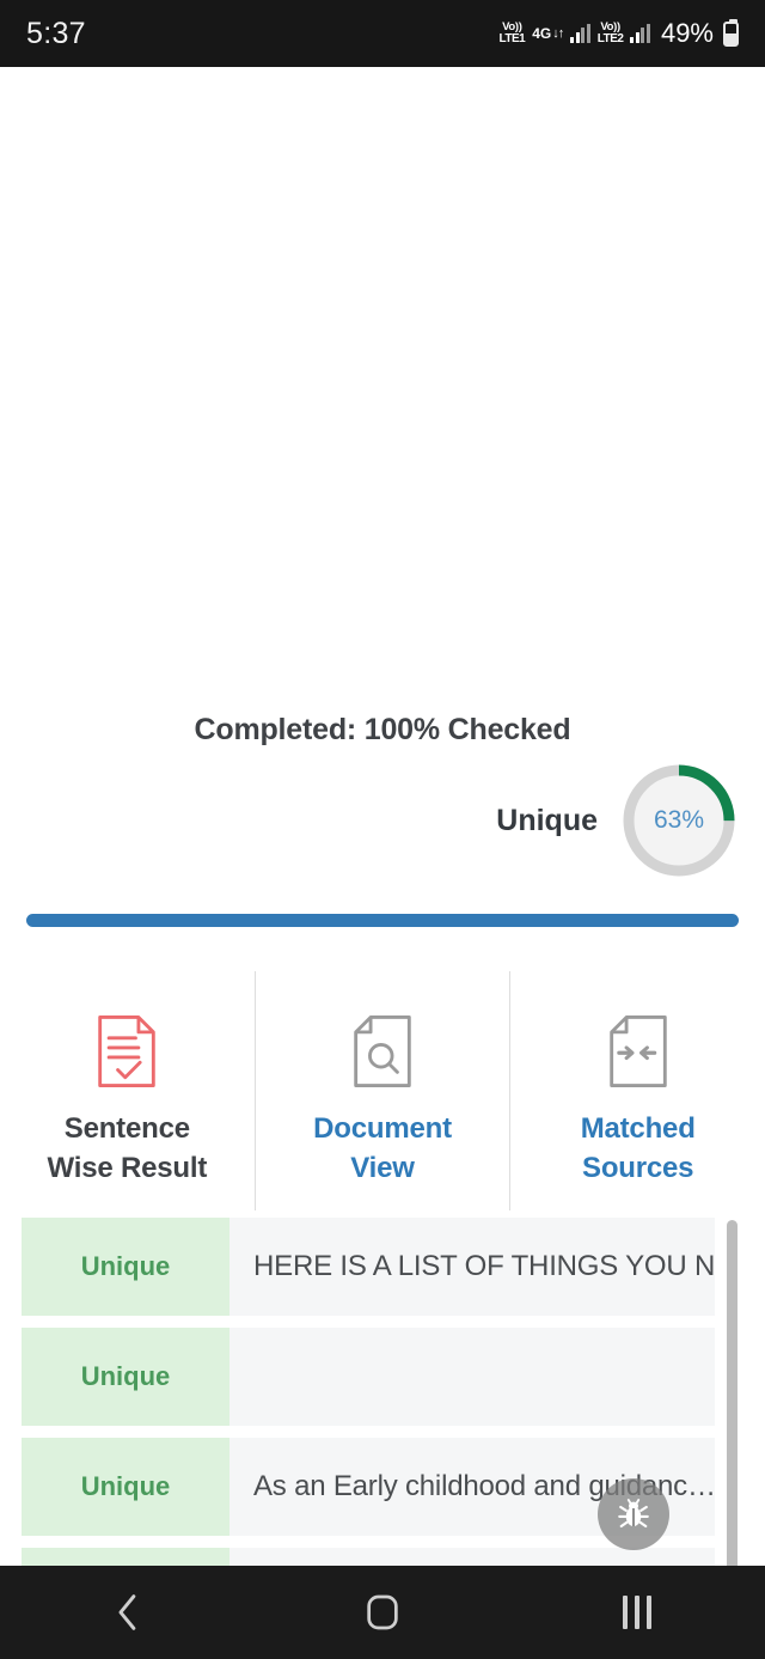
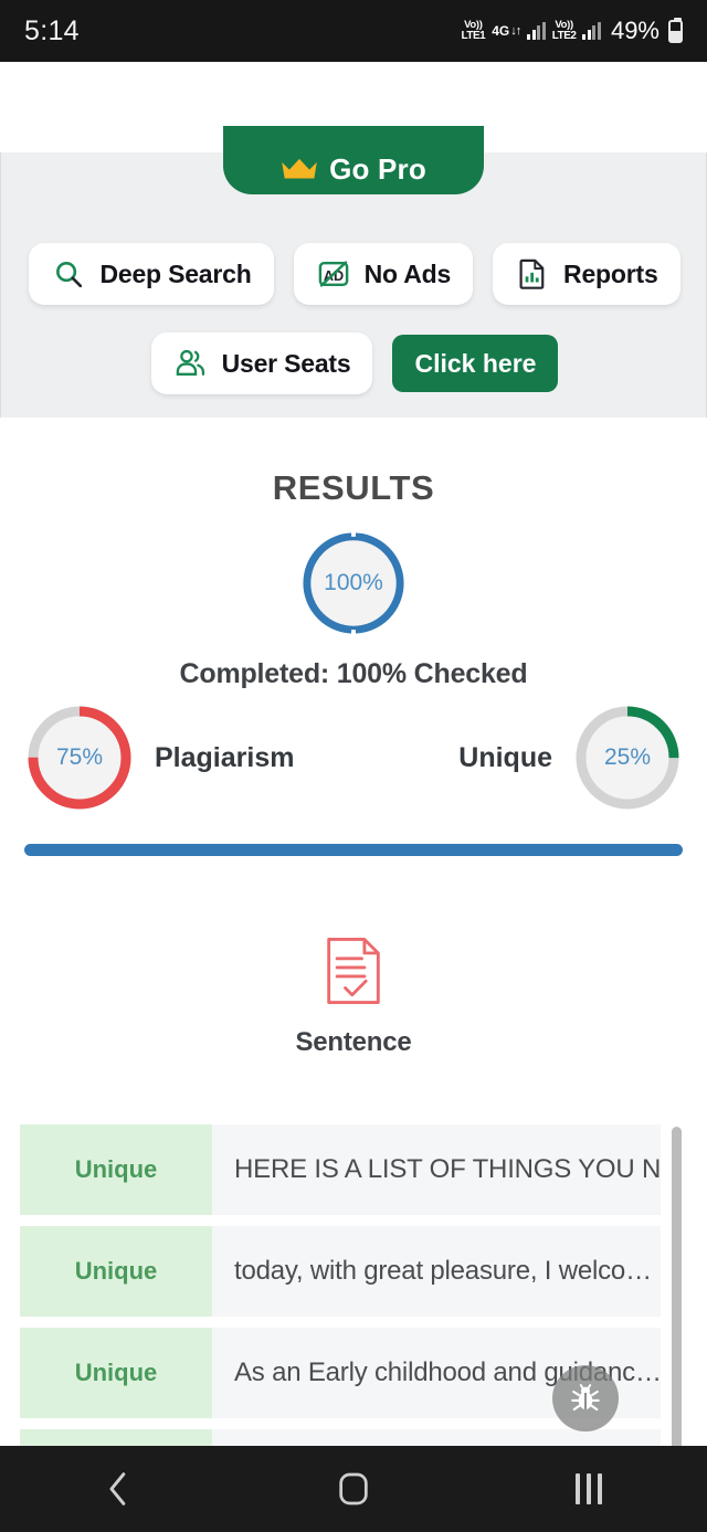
- 5:37
+ 5:14
  Vo))
  LTE1
  4G
  ↓↑
  Vo))
  LTE2
  49%
+ Go Pro
+ Deep Search
+ AD
+ No Ads
+ Reports
+ User Seats
+ Click here
+ RESULTS
+ 100%
  Completed: 100% Checked
+ 75%
+ Plagiarism
  Unique
- 63%
+ 25%
  Sentence
- Wise Result
- Document
- View
- Matched
- Sources
  Unique
  HERE IS A LIST OF THINGS YOU N
  Unique
+ today, with great pleasure, I welco…
  Unique
  As an Early childhood and guidanc…
